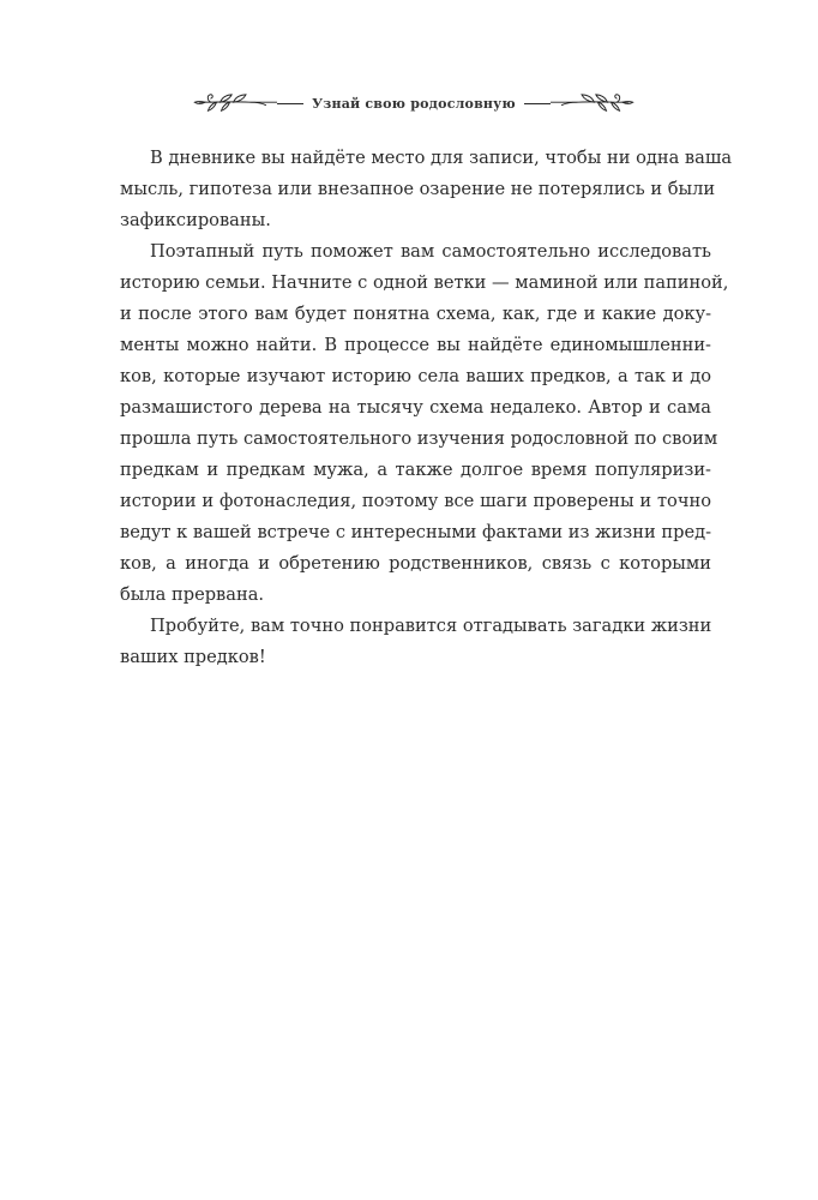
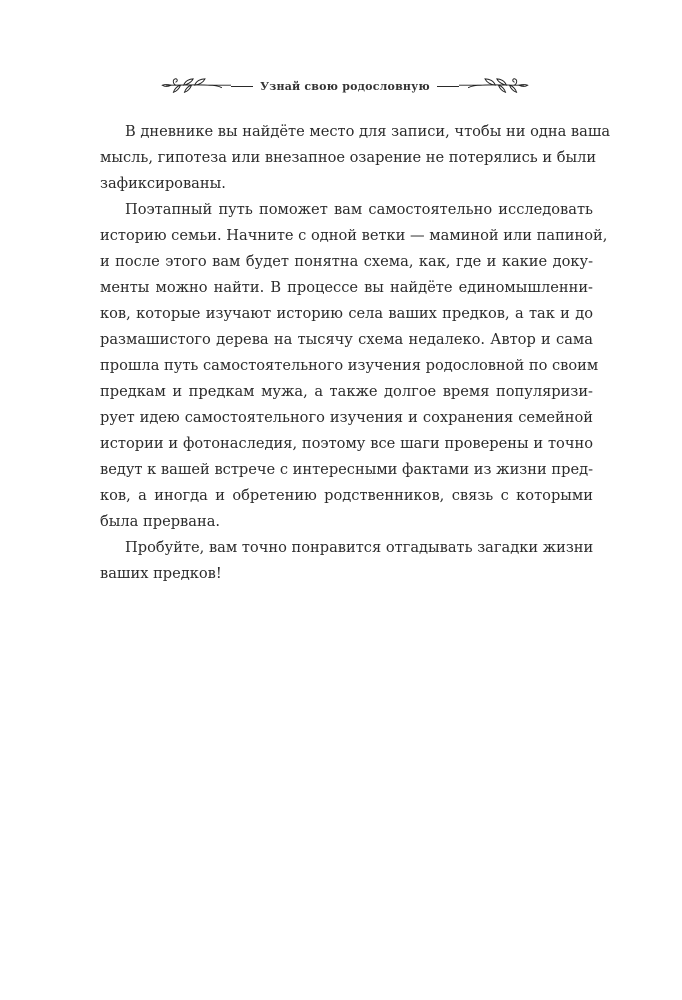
  Узнай свою родословную
  В дневнике вы найдёте место для записи, чтобы ни одна ваша
  мысль, гипотеза или внезапное озарение не потерялись и были
  зафиксированы.
  Поэтапный путь поможет вам самостоятельно исследовать
  историю семьи. Начните с одной ветки — маминой или папиной,
  и после этого вам будет понятна схема, как, где и какие доку-
  менты можно найти. В процессе вы найдёте единомышленни-
  ков, которые изучают историю села ваших предков, а так и до
  размашистого дерева на тысячу схема недалеко. Автор и сама
  прошла путь самостоятельного изучения родословной по своим
  предкам и предкам мужа, а также долгое время популяризи-
+ рует идею самостоятельного изучения и сохранения семейной
  истории и фотонаследия, поэтому все шаги проверены и точно
  ведут к вашей встрече с интересными фактами из жизни пред-
  ков, а иногда и обретению родственников, связь с которыми
  была прервана.
  Пробуйте, вам точно понравится отгадывать загадки жизни
  ваших предков!
